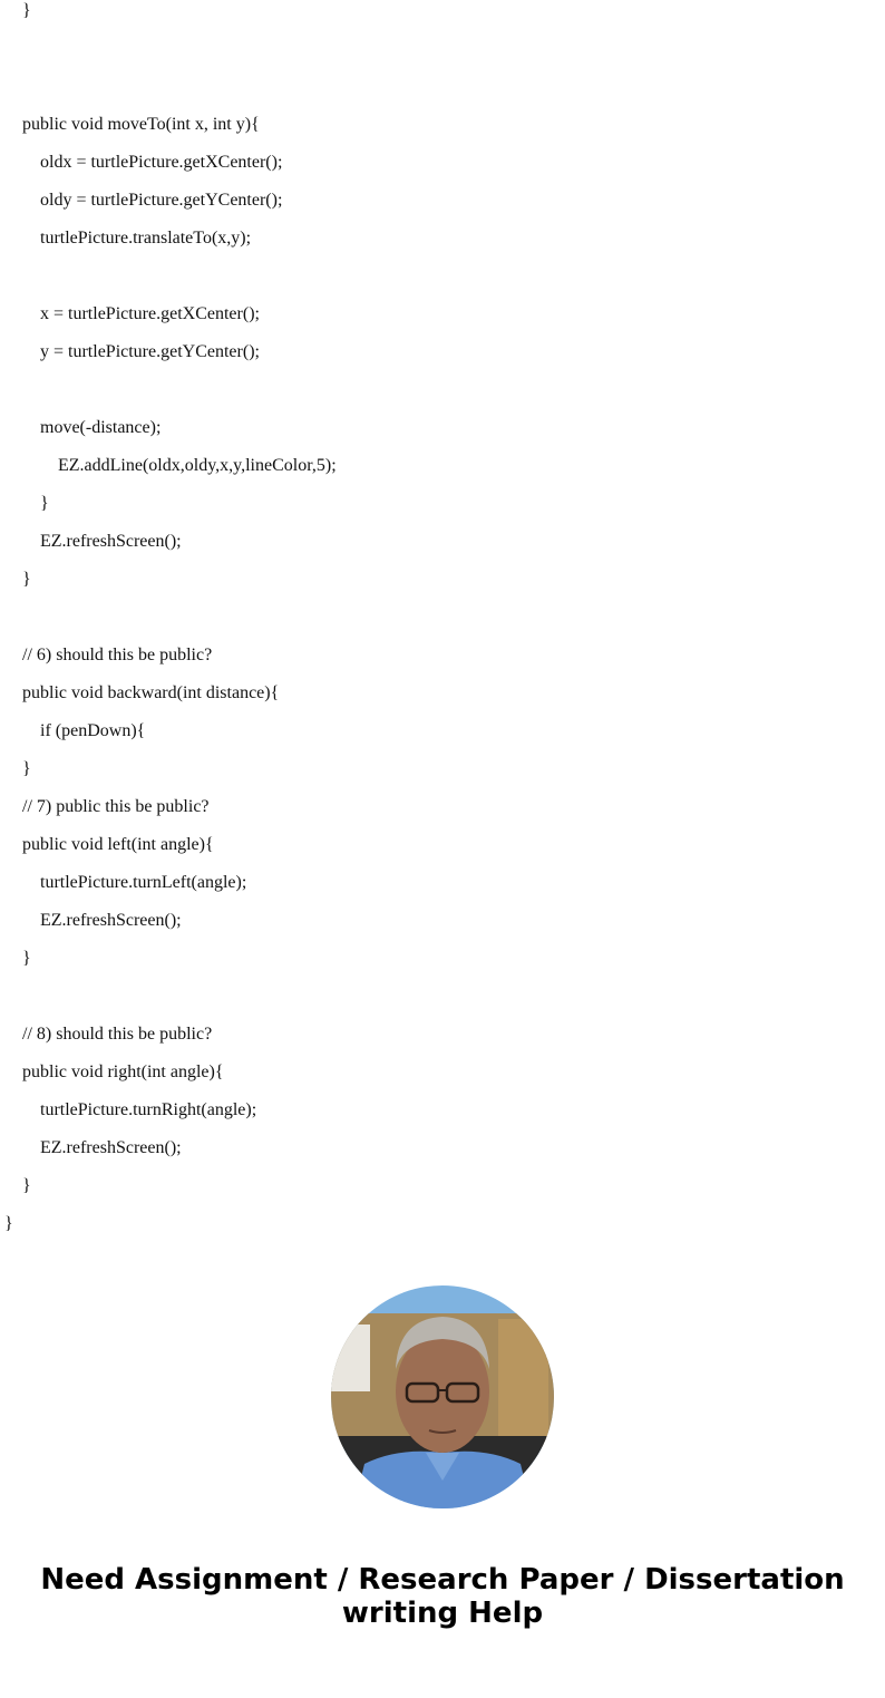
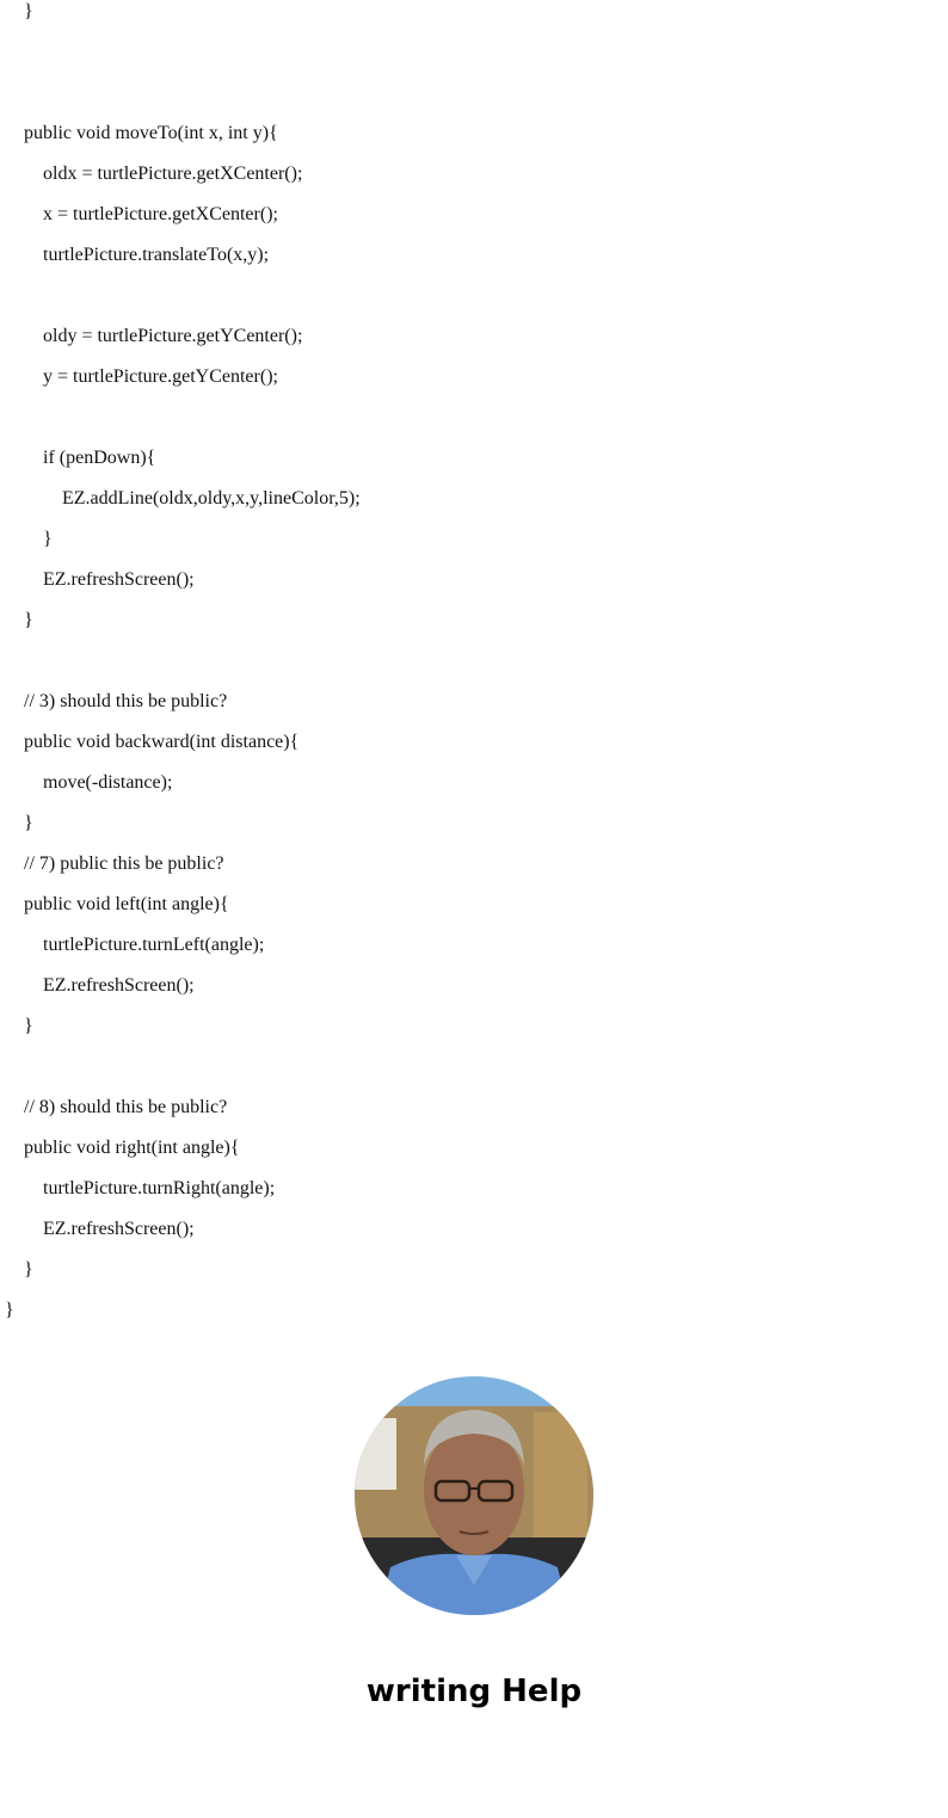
  }
  public void moveTo(int x, int y){
  oldx = turtlePicture.getXCenter();
- oldy = turtlePicture.getYCenter();
+ x = turtlePicture.getXCenter();
  turtlePicture.translateTo(x,y);
- x = turtlePicture.getXCenter();
+ oldy = turtlePicture.getYCenter();
  y = turtlePicture.getYCenter();
- move(-distance);
+ if (penDown){
  EZ.addLine(oldx,oldy,x,y,lineColor,5);
  }
  EZ.refreshScreen();
  }
- // 6) should this be public?
+ // 3) should this be public?
  public void backward(int distance){
- if (penDown){
+ move(-distance);
  }
  // 7) public this be public?
  public void left(int angle){
  turtlePicture.turnLeft(angle);
  EZ.refreshScreen();
  }
  // 8) should this be public?
  public void right(int angle){
  turtlePicture.turnRight(angle);
  EZ.refreshScreen();
  }
  }
- Need Assignment / Research Paper / Dissertation
  writing Help
